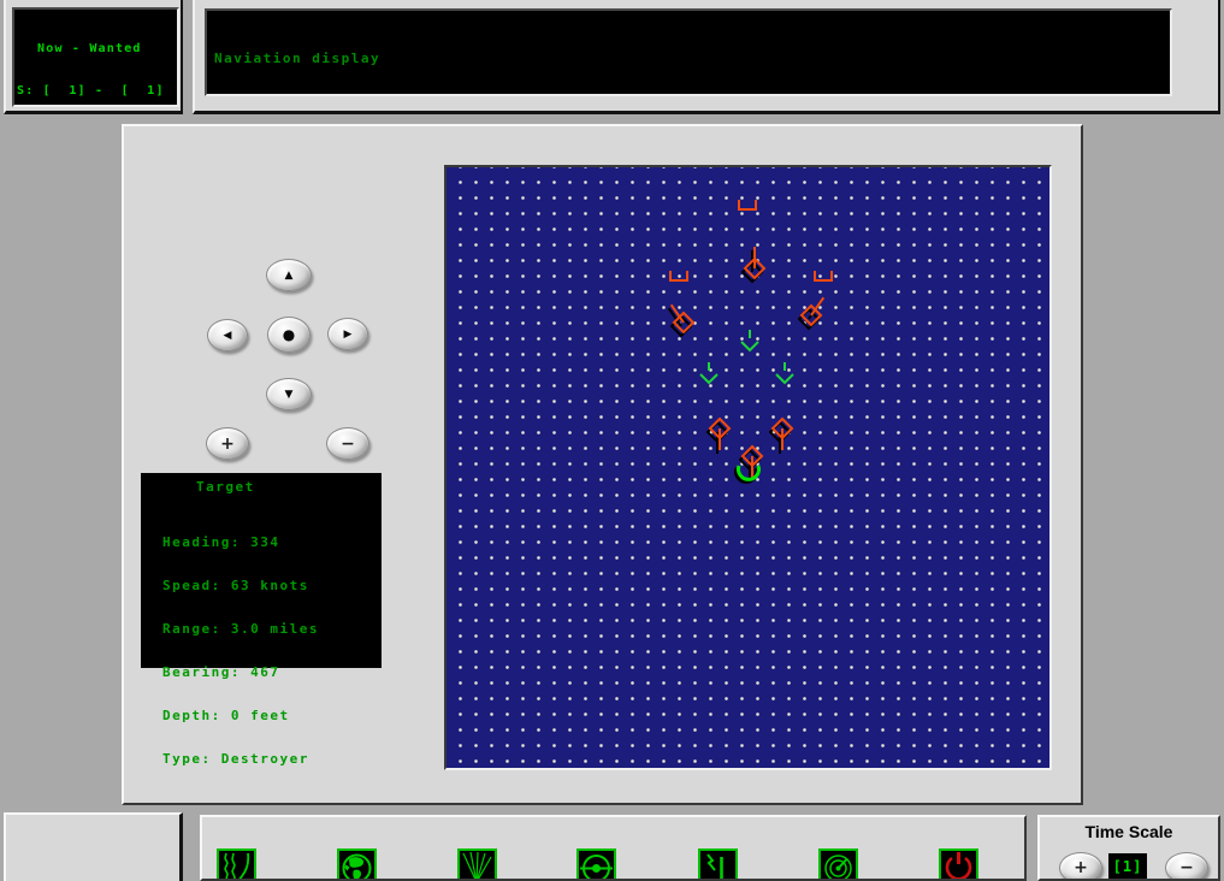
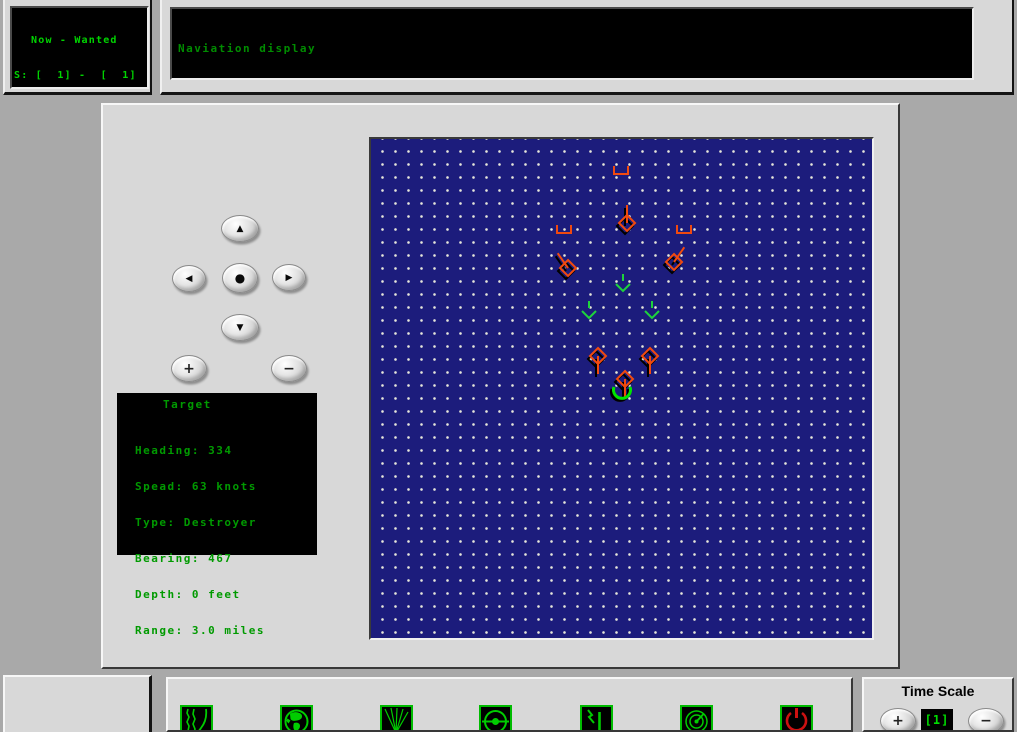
  Now - Wanted
  S: [ 1] - [ 1]
  Naviation display
  ▲
  ◀
  ●
  ▶
  ▼
  +
  −
  Target
  Heading: 334
  Spead: 63 knots
- Range: 3.0 miles
+ Type: Destroyer
  Bearing: 467
  Depth: 0 feet
- Type: Destroyer
+ Range: 3.0 miles
  Time Scale
  +
  [1]
  −
